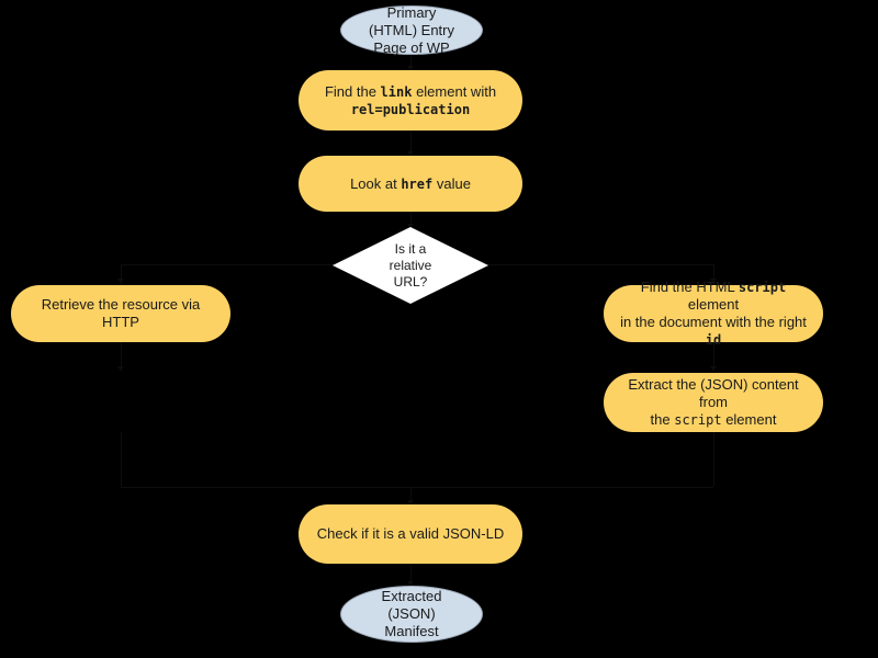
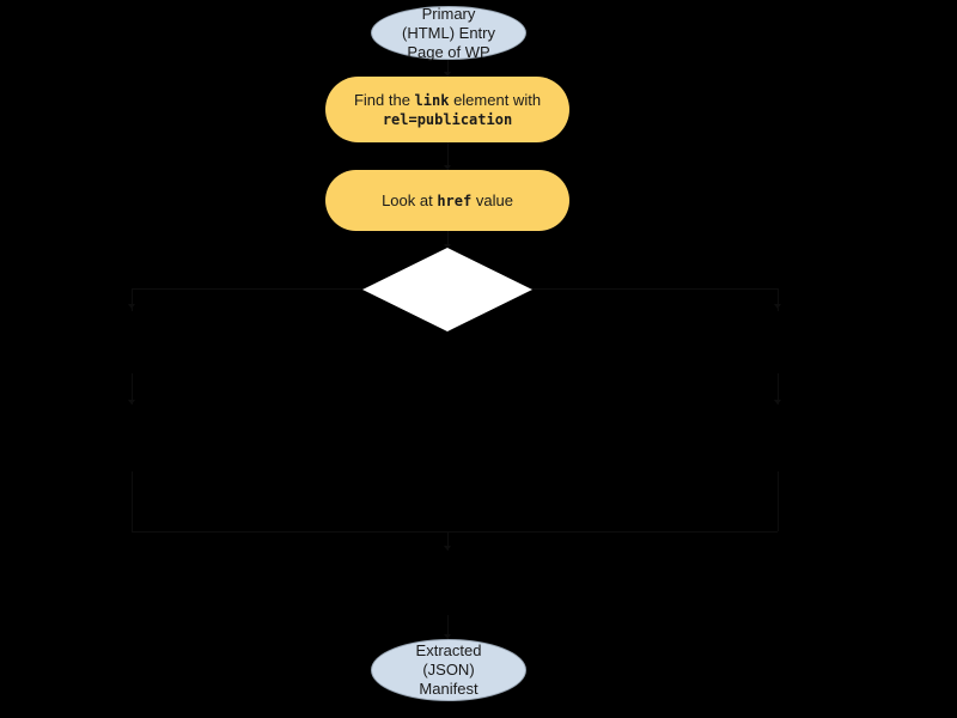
  Primary
  (HTML) Entry
  Page of WP
  Find the link element with
  rel=publication
  Look at href value
- Is it a
- relative
- URL?
- Retrieve the resource via HTTP
- Find the HTML script element
- in the document with the right id
- Extract the (JSON) content from
- the script element
- Check if it is a valid JSON-LD
  Extracted
  (JSON)
  Manifest
